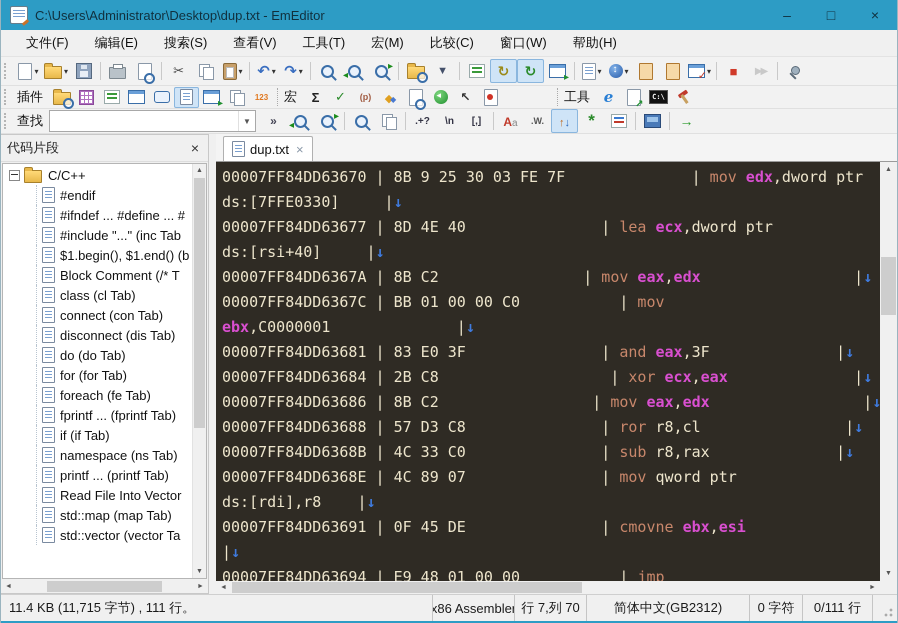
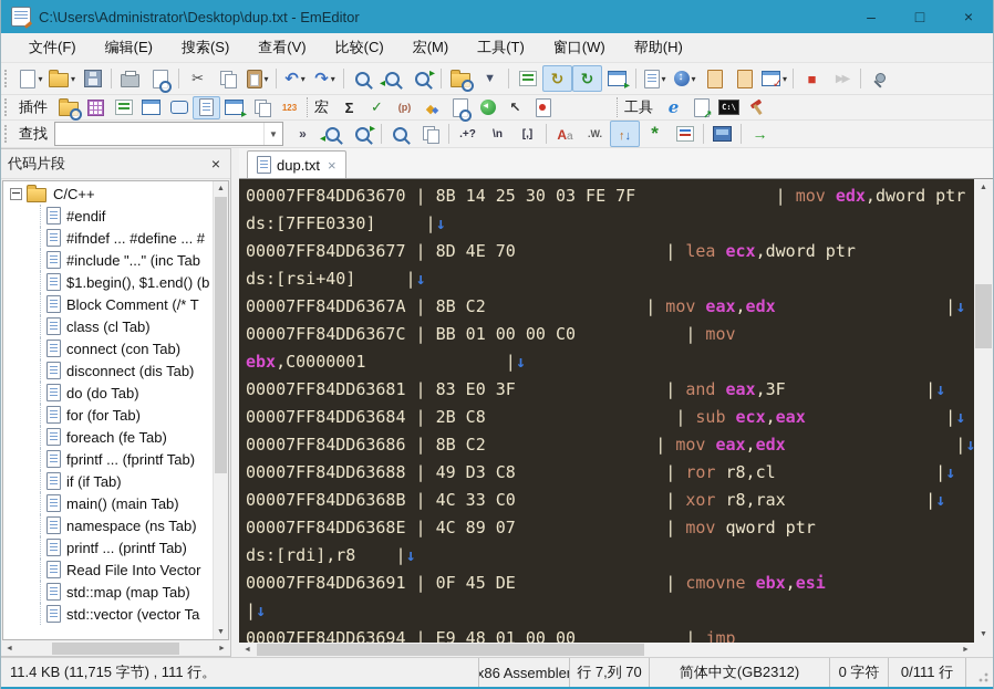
  C:\Users\Administrator\Desktop\dup.txt - EmEditor
  –
  □
  ×
  文件(F)
  编辑(E)
  搜索(S)
  查看(V)
- 工具(T)
+ 比较(C)
  宏(M)
- 比较(C)
+ 工具(T)
  窗口(W)
  帮助(H)
  ▾
  ▾
  ✂
  ▾
  ↶
  ▾
  ↷
  ▾
  ▼
  ↻
  ↻
  ▾
  ▾
  ▾
  ■
  ▶▶
  插件
  123
  宏
  Σ
  ✓
  (p)
  ◆◆
  ↖
  工具
  e
  C:\
  查找
  ▼
  »
  .+?
  \n
  [,]
  Aa
  .W.
  ↑↓
  *
  →
  代码片段
  ×
  C/C++
  #endif
  #ifndef ... #define ... #
  #include "..." (inc Tab
  $1.begin(), $1.end() (b
  Block Comment (/* T
  class (cl Tab)
  connect (con Tab)
  disconnect (dis Tab)
  do (do Tab)
  for (for Tab)
  foreach (fe Tab)
  fprintf ... (fprintf Tab)
  if (if Tab)
+ main() (main Tab)
  namespace (ns Tab)
  printf ... (printf Tab)
  Read File Into Vector
  std::map (map Tab)
  std::vector (vector Ta
  dup.txt
  ×
- 00007FF84DD63670 | 8B 9 25 30 03 FE 7F | mov edx,dword ptr
+ 00007FF84DD63670 | 8B 14 25 30 03 FE 7F | mov edx,dword ptr
  ds:[7FFE0330] |↓
- 00007FF84DD63677 | 8D 4E 40 | lea ecx,dword ptr
+ 00007FF84DD63677 | 8D 4E 70 | lea ecx,dword ptr
  ds:[rsi+40] |↓
  00007FF84DD6367A | 8B C2 | mov eax,edx |↓
  00007FF84DD6367C | BB 01 00 00 C0 | mov
  ebx,C0000001 |↓
  00007FF84DD63681 | 83 E0 3F | and eax,3F |↓
- 00007FF84DD63684 | 2B C8 | xor ecx,eax |↓
+ 00007FF84DD63684 | 2B C8 | sub ecx,eax |↓
  00007FF84DD63686 | 8B C2 | mov eax,edx |↓
- 00007FF84DD63688 | 57 D3 C8 | ror r8,cl |↓
+ 00007FF84DD63688 | 49 D3 C8 | ror r8,cl |↓
- 00007FF84DD6368B | 4C 33 C0 | sub r8,rax |↓
+ 00007FF84DD6368B | 4C 33 C0 | xor r8,rax |↓
  00007FF84DD6368E | 4C 89 07 | mov qword ptr
  ds:[rdi],r8 |↓
  00007FF84DD63691 | 0F 45 DE | cmovne ebx,esi
  |↓
  00007FF84DD63694 | E9 48 01 00 00 | jmp
  11.4 KB (11,715 字节) , 111 行。
  x86 Assembler
  行 7,列 70
  简体中文(GB2312)
  0 字符
  0/111 行
